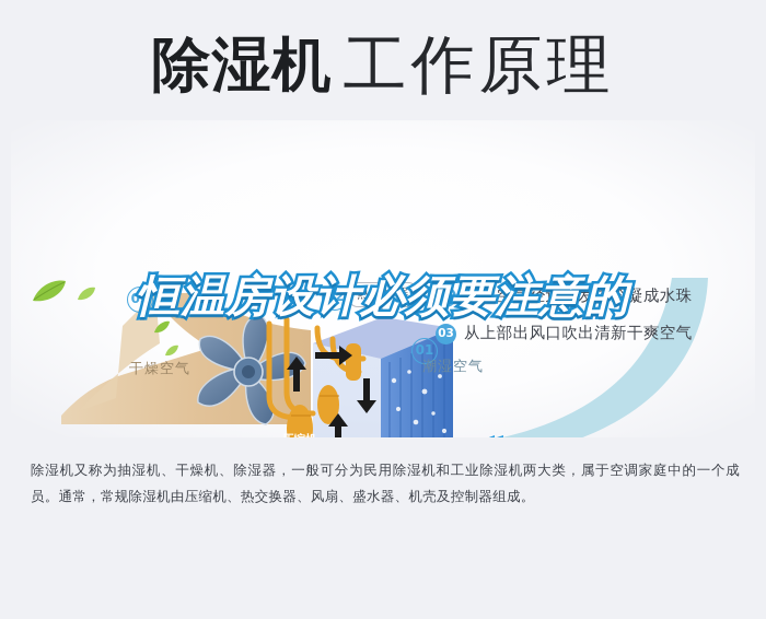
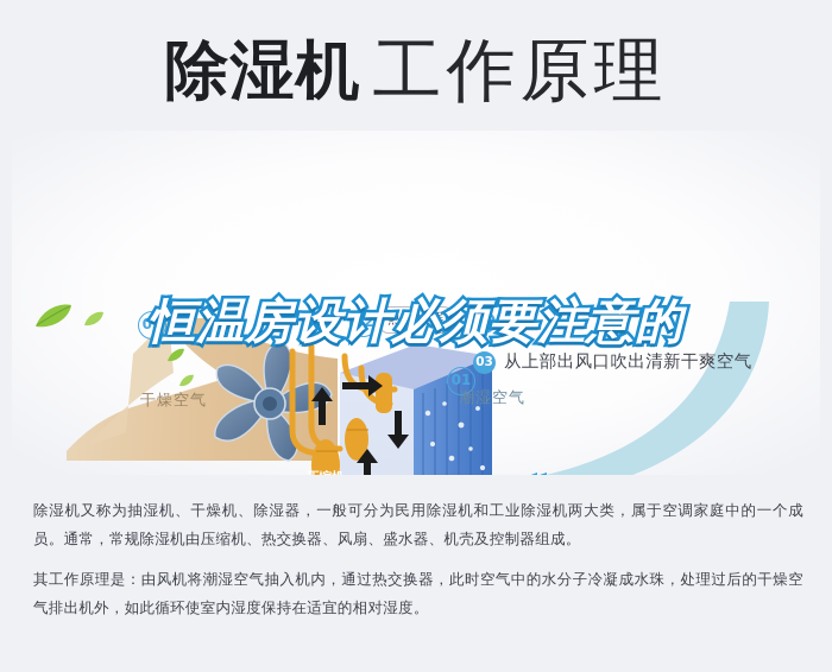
  除湿机 工作原理
  热交换器
  01
  02
  03
  干燥空气
  潮湿空气
  02
- 潮湿空气经过蒸发器冷凝成水珠
  03
  从上部出风口吹出清新干爽空气
  恒温房设计必须要注意的
  除湿机又称为抽湿机、干燥机、除湿器，一般可分为民用除湿机和工业除湿机两大类，属于空调家庭中的一个成员。通常，常规除湿机由压缩机、热交换器、风扇、盛水器、机壳及控制器组成。
+ 其工作原理是：由风机将潮湿空气抽入机内，通过热交换器，此时空气中的水分子冷凝成水珠，处理过后的干燥空气排出机外，如此循环使室内湿度保持在适宜的相对湿度。
